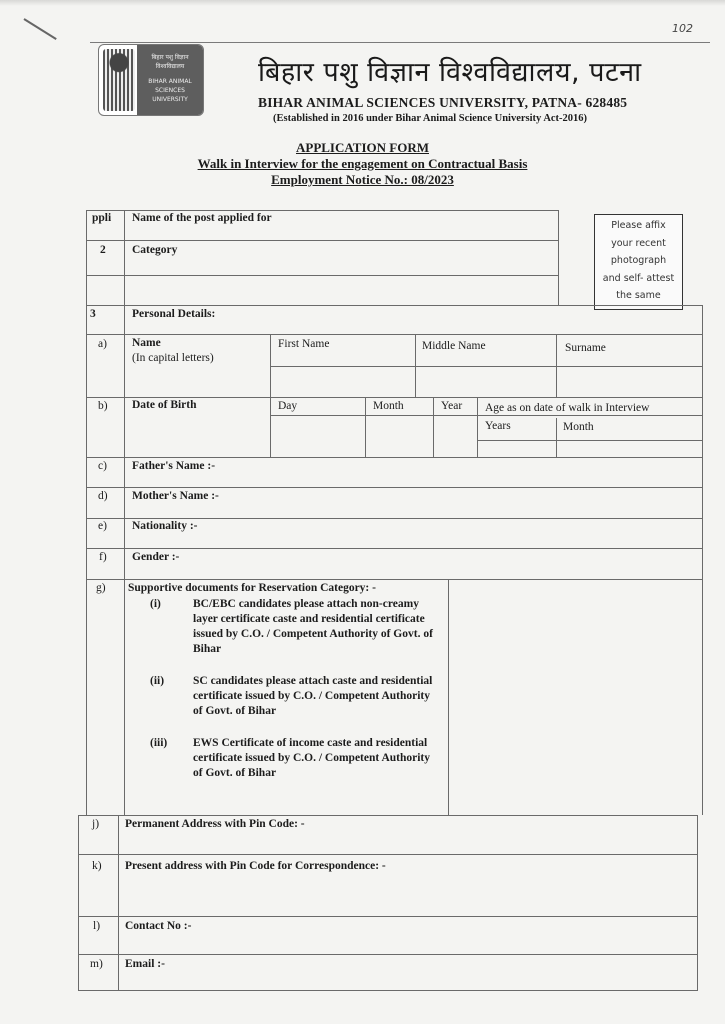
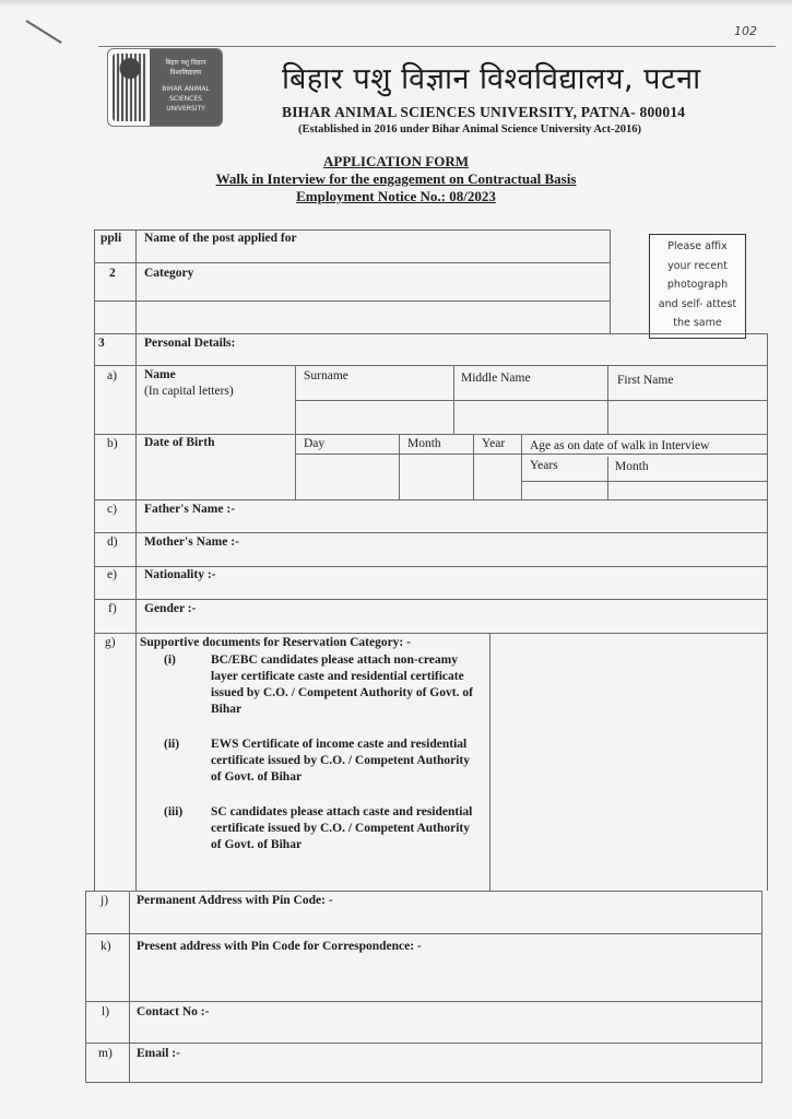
  102
  बिहार पशु विज्ञान विश्वविद्यालय, पटना
- BIHAR ANIMAL SCIENCES UNIVERSITY, PATNA- 628485
+ BIHAR ANIMAL SCIENCES UNIVERSITY, PATNA- 800014
  (Established in 2016 under Bihar Animal Science University Act-2016)
  APPLICATION FORM
  Walk in Interview for the engagement on Contractual Basis
  Employment Notice No.: 08/2023
  Please affix
  your recent
  photograph
  and self- attest
  the same
  ppli
  Name of the post applied for
  2
  Category
  3
  Personal Details:
  a)
  Name
  (In capital letters)
- First Name
+ Surname
  Middle Name
- Surname
+ First Name
  b)
  Date of Birth
  Day
  Month
  Year
  Age as on date of walk in Interview
  Years
  Month
  c)
  Father's Name :-
  d)
  Mother's Name :-
  e)
  Nationality :-
  f)
  Gender :-
  g)
  Supportive documents for Reservation Category: -
  (i)
  BC/EBC candidates please attach non-creamy layer certificate caste and residential certificate issued by C.O. / Competent Authority of Govt. of Bihar
  (ii)
- SC candidates please attach caste and residential certificate issued by C.O. / Competent Authority of Govt. of Bihar
+ EWS Certificate of income caste and residential certificate issued by C.O. / Competent Authority of Govt. of Bihar
  (iii)
- EWS Certificate of income caste and residential certificate issued by C.O. / Competent Authority of Govt. of Bihar
+ SC candidates please attach caste and residential certificate issued by C.O. / Competent Authority of Govt. of Bihar
  j)
  Permanent Address with Pin Code: -
  k)
  Present address with Pin Code for Correspondence: -
  l)
  Contact No :-
  m)
  Email :-
